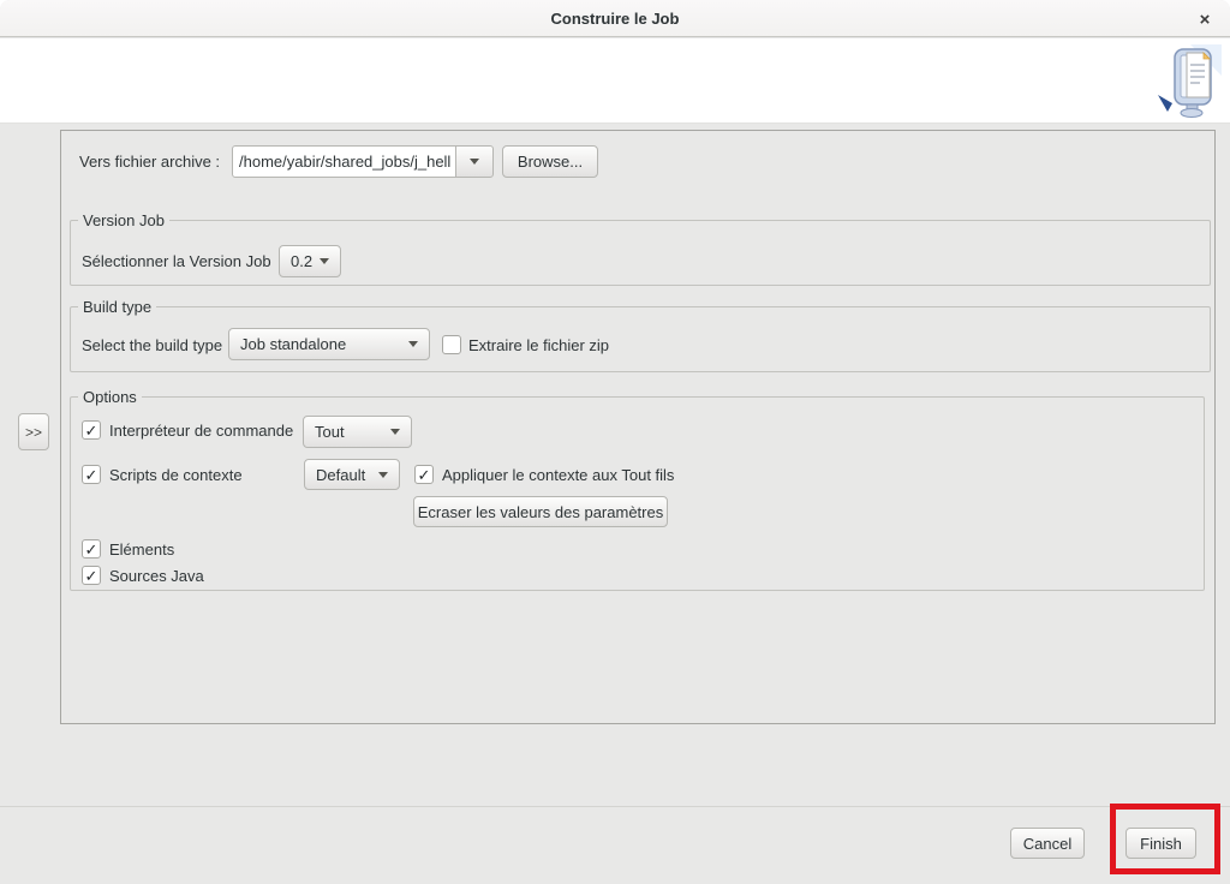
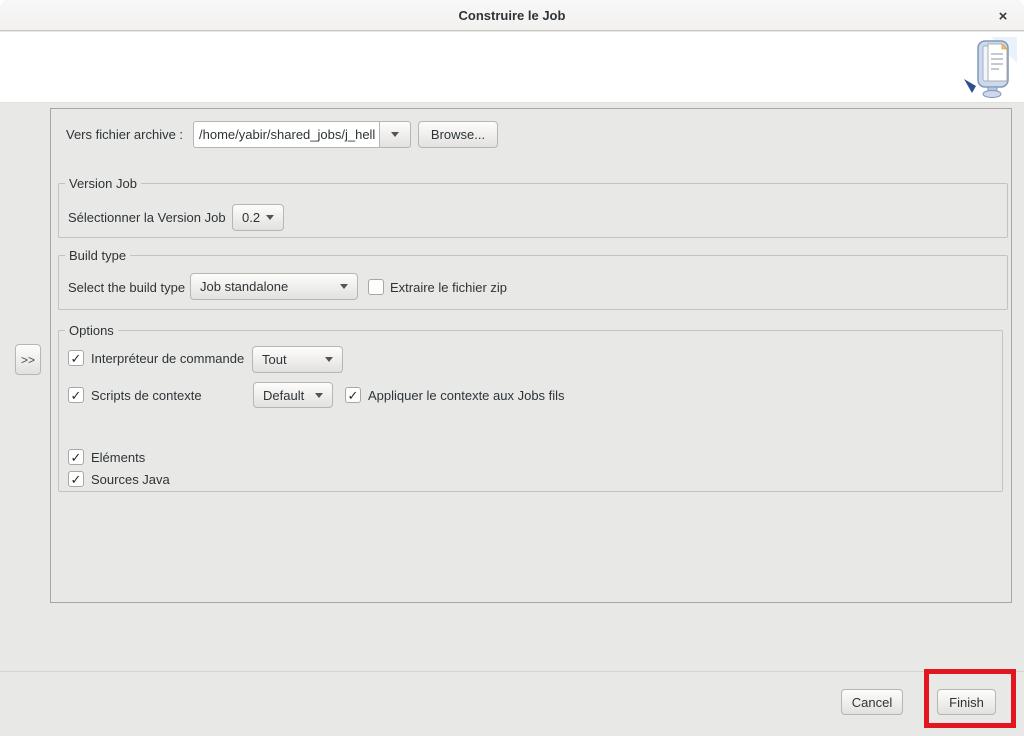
  Construire le Job
  ×
  >>
  Vers fichier archive :
  /home/yabir/shared_jobs/j_hell
  Browse...
  Version Job
  Sélectionner la Version Job
  0.2
  Build type
  Select the build type
  Job standalone
  Extraire le fichier zip
  Options
  Interpréteur de commande
  Tout
  Scripts de contexte
  Default
- Appliquer le contexte aux Tout fils
+ Appliquer le contexte aux Jobs fils
- Ecraser les valeurs des paramètres
  Eléments
  Sources Java
  Cancel
  Finish
